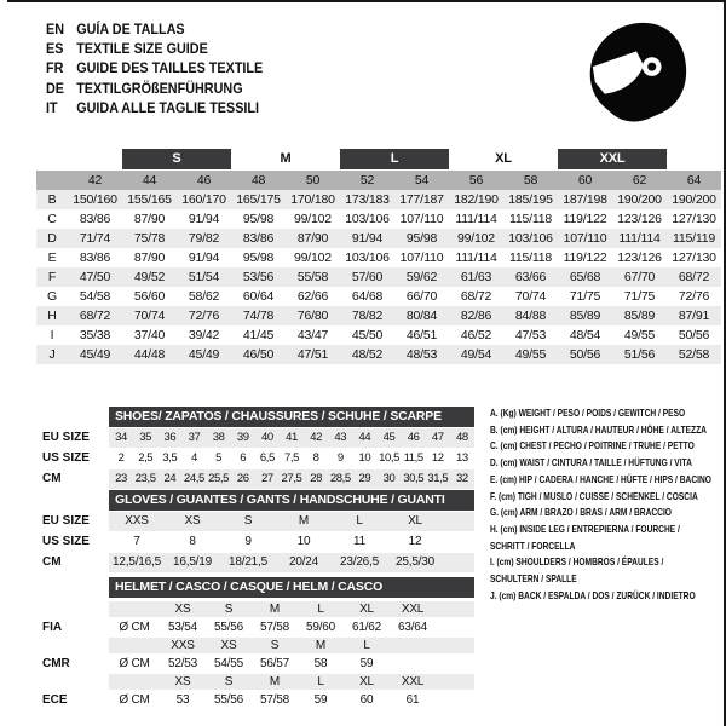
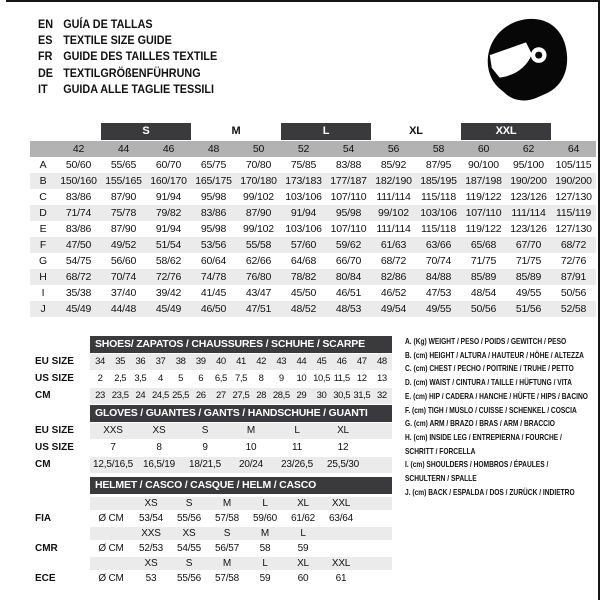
  EN
  GUÍA DE TALLAS
  ES
  TEXTILE SIZE GUIDE
  FR
  GUIDE DES TAILLES TEXTILE
  DE
  TEXTILGRÖßENFÜHRUNG
  IT
  GUIDA ALLE TAGLIE TESSILI
  S
  M
  L
  XL
  XXL
  42
  44
  46
  48
  50
  52
  54
  56
  58
  60
  62
  64
+ A
+ 50/60
+ 55/65
+ 60/70
+ 65/75
+ 70/80
+ 75/85
+ 83/88
+ 85/92
+ 87/95
+ 90/100
+ 95/100
+ 105/115
  B
  150/160
  155/165
  160/170
  165/175
  170/180
  173/183
  177/187
  182/190
  185/195
  187/198
  190/200
  190/200
  C
  83/86
  87/90
  91/94
  95/98
  99/102
  103/106
  107/110
  111/114
  115/118
  119/122
  123/126
  127/130
  D
  71/74
  75/78
  79/82
  83/86
  87/90
  91/94
  95/98
  99/102
  103/106
  107/110
  111/114
  115/119
  E
  83/86
  87/90
  91/94
  95/98
  99/102
  103/106
  107/110
  111/114
  115/118
  119/122
  123/126
  127/130
  F
  47/50
  49/52
  51/54
  53/56
  55/58
  57/60
  59/62
  61/63
  63/66
  65/68
  67/70
  68/72
  G
- 54/58
+ 54/75
  56/60
  58/62
  60/64
  62/66
  64/68
  66/70
  68/72
  70/74
  71/75
  71/75
  72/76
  H
  68/72
  70/74
  72/76
  74/78
  76/80
  78/82
  80/84
  82/86
  84/88
  85/89
  85/89
  87/91
  I
  35/38
  37/40
  39/42
  41/45
  43/47
  45/50
  46/51
  46/52
  47/53
  48/54
  49/55
  50/56
  J
  45/49
  44/48
  45/49
  46/50
  47/51
  48/52
  48/53
  49/54
  49/55
  50/56
  51/56
  52/58
  SHOES/ ZAPATOS / CHAUSSURES / SCHUHE / SCARPE
  EU SIZE
  34
  35
  36
  37
  38
  39
  40
  41
  42
  43
  44
  45
  46
  47
  48
  US SIZE
  2
  2,5
  3,5
  4
  5
  6
  6,5
  7,5
  8
  9
  10
  10,5
  11,5
  12
  13
  CM
  23
  23,5
  24
  24,5
  25,5
  26
  27
  27,5
  28
  28,5
  29
  30
  30,5
  31,5
  32
  GLOVES / GUANTES / GANTS / HANDSCHUHE / GUANTI
  EU SIZE
  XXS
  XS
  S
  M
  L
  XL
  US SIZE
  7
  8
  9
  10
  11
  12
  CM
  12,5/16,5
  16,5/19
  18/21,5
  20/24
  23/26,5
  25,5/30
  HELMET / CASCO / CASQUE / HELM / CASCO
  XS
  S
  M
  L
  XL
  XXL
  FIA
  Ø CM
  53/54
  55/56
  57/58
  59/60
  61/62
  63/64
  XXS
  XS
  S
  M
  L
  CMR
  Ø CM
  52/53
  54/55
  56/57
  58
  59
  XS
  S
  M
  L
  XL
  XXL
  ECE
  Ø CM
  53
  55/56
  57/58
  59
  60
  61
  A. (Kg) WEIGHT / PESO / POIDS / GEWITCH / PESO
  B. (cm) HEIGHT / ALTURA / HAUTEUR / HÖHE / ALTEZZA
  C. (cm) CHEST / PECHO / POITRINE / TRUHE / PETTO
  D. (cm) WAIST / CINTURA / TAILLE / HÜFTUNG / VITA
  E. (cm) HIP / CADERA / HANCHE / HÜFTE / HIPS / BACINO
  F. (cm) TIGH / MUSLO / CUISSE / SCHENKEL / COSCIA
  G. (cm) ARM / BRAZO / BRAS / ARM / BRACCIO
  H. (cm) INSIDE LEG / ENTREPIERNA / FOURCHE /
  SCHRITT / FORCELLA
  I. (cm) SHOULDERS / HOMBROS / ÉPAULES /
  SCHULTERN / SPALLE
  J. (cm) BACK / ESPALDA / DOS / ZURÜCK / INDIETRO
